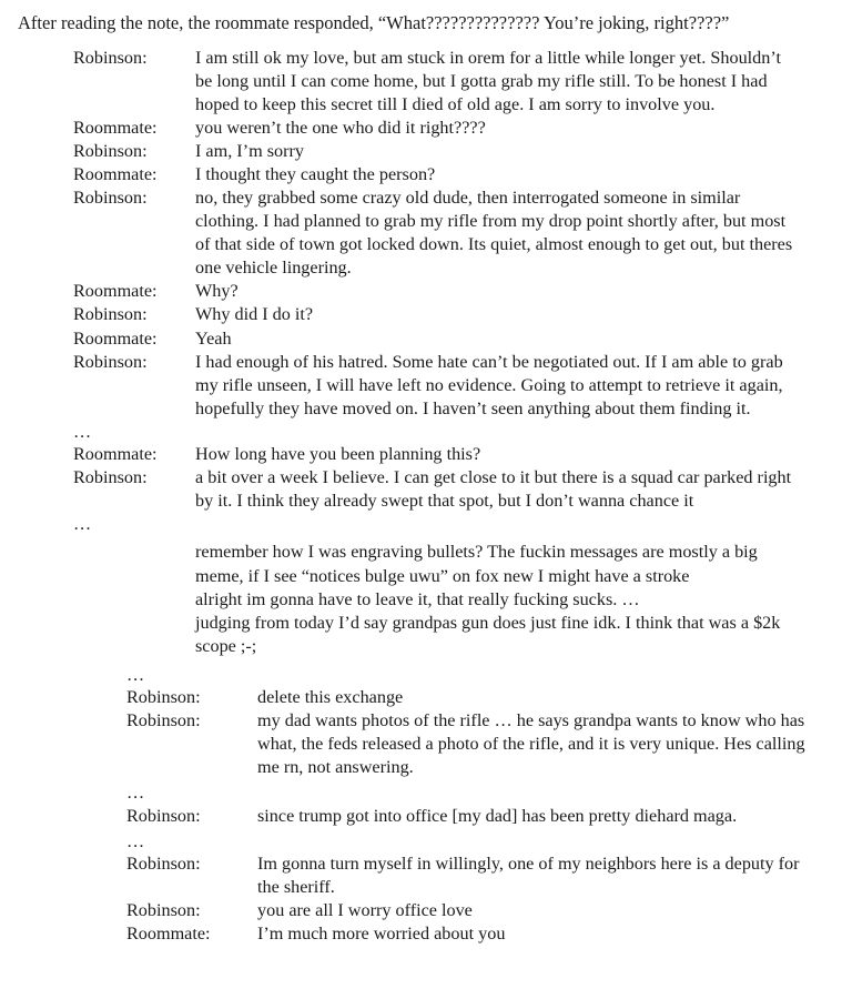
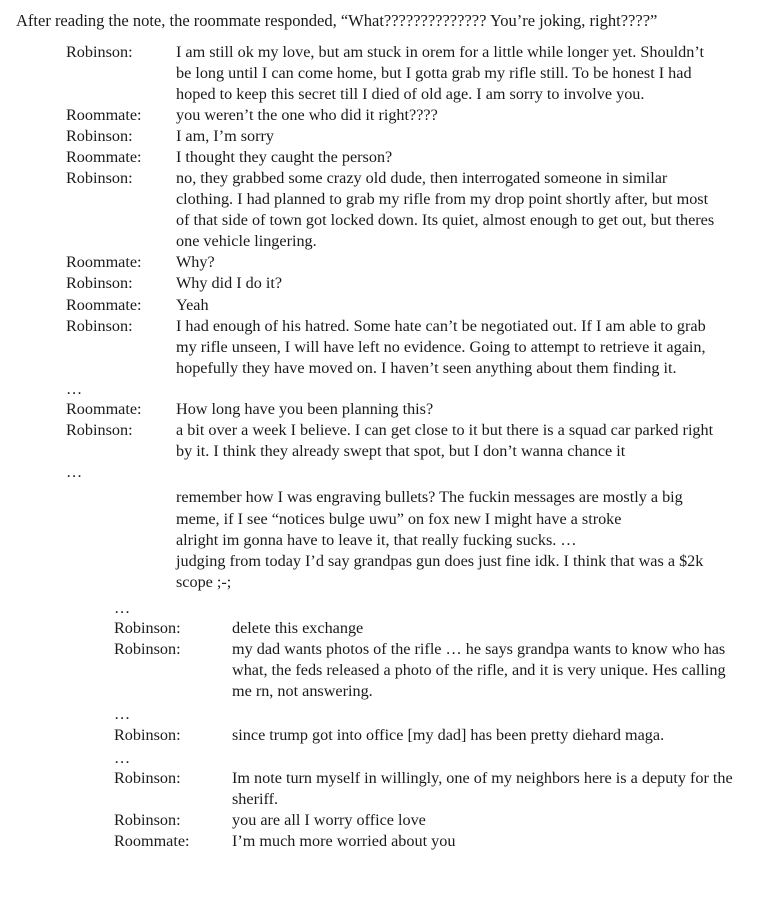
  After reading the note, the roommate responded, “What?????????????? You’re joking, right????”
  Robinson:
  I am still ok my love, but am stuck in orem for a little while longer yet. Shouldn’t be long until I can come home, but I gotta grab my rifle still. To be honest I had hoped to keep this secret till I died of old age. I am sorry to involve you.
  Roommate:
  you weren’t the one who did it right????
  Robinson:
  I am, I’m sorry
  Roommate:
  I thought they caught the person?
  Robinson:
  no, they grabbed some crazy old dude, then interrogated someone in similar clothing. I had planned to grab my rifle from my drop point shortly after, but most of that side of town got locked down. Its quiet, almost enough to get out, but theres one vehicle lingering.
  Roommate:
  Why?
  Robinson:
  Why did I do it?
  Roommate:
  Yeah
  Robinson:
  I had enough of his hatred. Some hate can’t be negotiated out. If I am able to grab my rifle unseen, I will have left no evidence. Going to attempt to retrieve it again, hopefully they have moved on. I haven’t seen anything about them finding it.
  …
  Roommate:
  How long have you been planning this?
  Robinson:
  a bit over a week I believe. I can get close to it but there is a squad car parked right by it. I think they already swept that spot, but I don’t wanna chance it
  …
  remember how I was engraving bullets? The fuckin messages are mostly a big meme, if I see “notices bulge uwu” on fox new I might have a stroke
  alright im gonna have to leave it, that really fucking sucks. …
  judging from today I’d say grandpas gun does just fine idk. I think that was a $2k scope ;-;
  …
  Robinson:
  delete this exchange
  Robinson:
  my dad wants photos of the rifle … he says grandpa wants to know who has what, the feds released a photo of the rifle, and it is very unique. Hes calling me rn, not answering.
  …
  Robinson:
  since trump got into office [my dad] has been pretty diehard maga.
  …
  Robinson:
- Im gonna turn myself in willingly, one of my neighbors here is a deputy for the sheriff.
+ Im note turn myself in willingly, one of my neighbors here is a deputy for the sheriff.
  Robinson:
  you are all I worry office love
  Roommate:
  I’m much more worried about you
